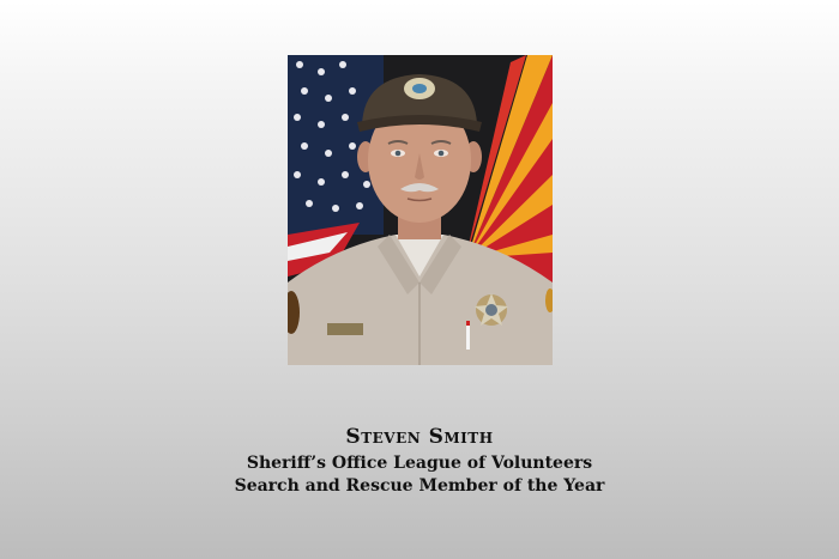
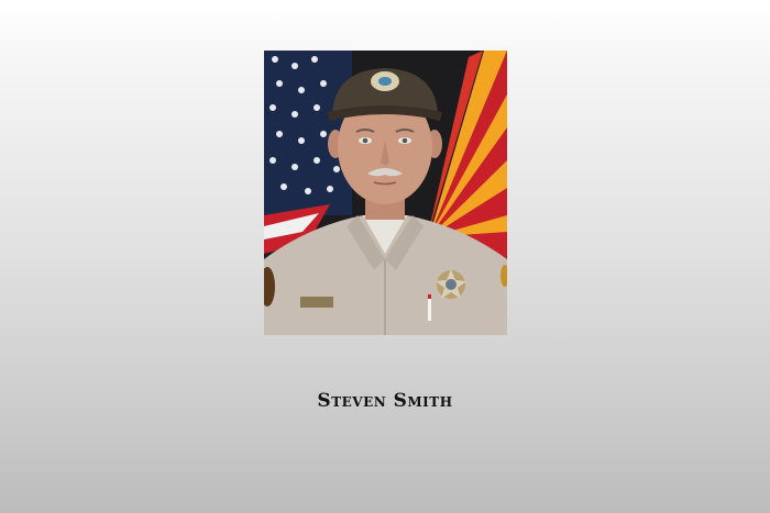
  Steven Smith
- Sheriff’s Office League of Volunteers
- Search and Rescue Member of the Year
